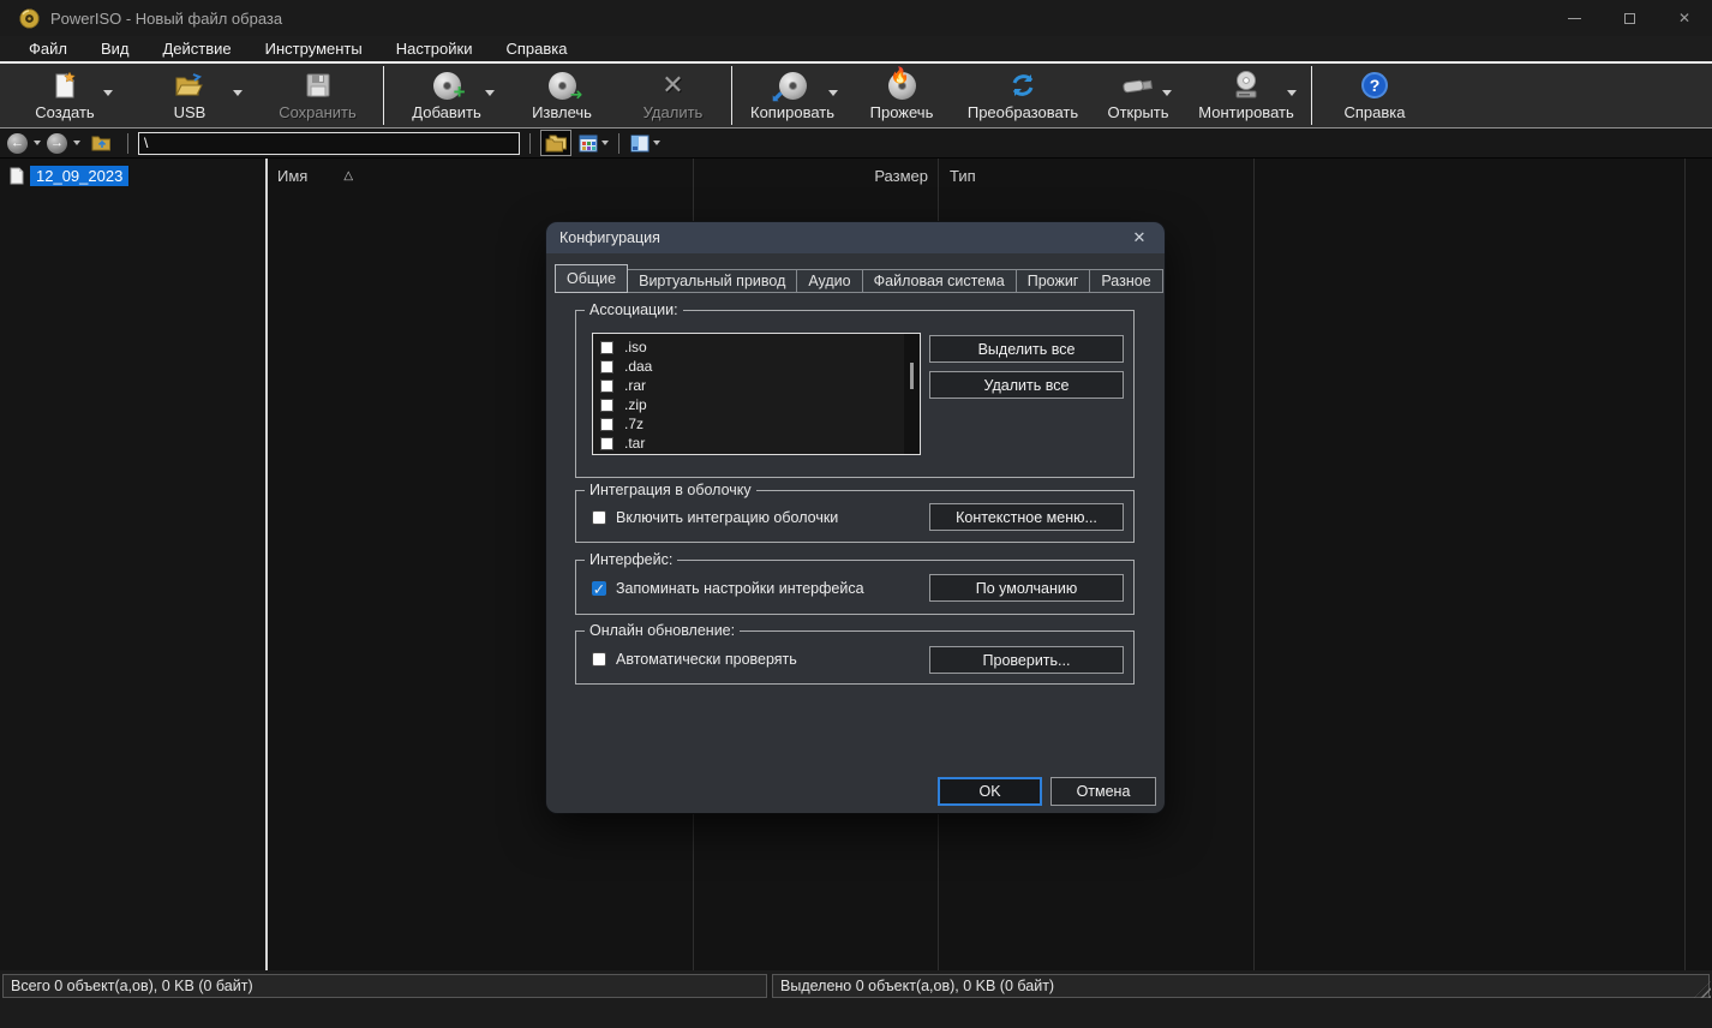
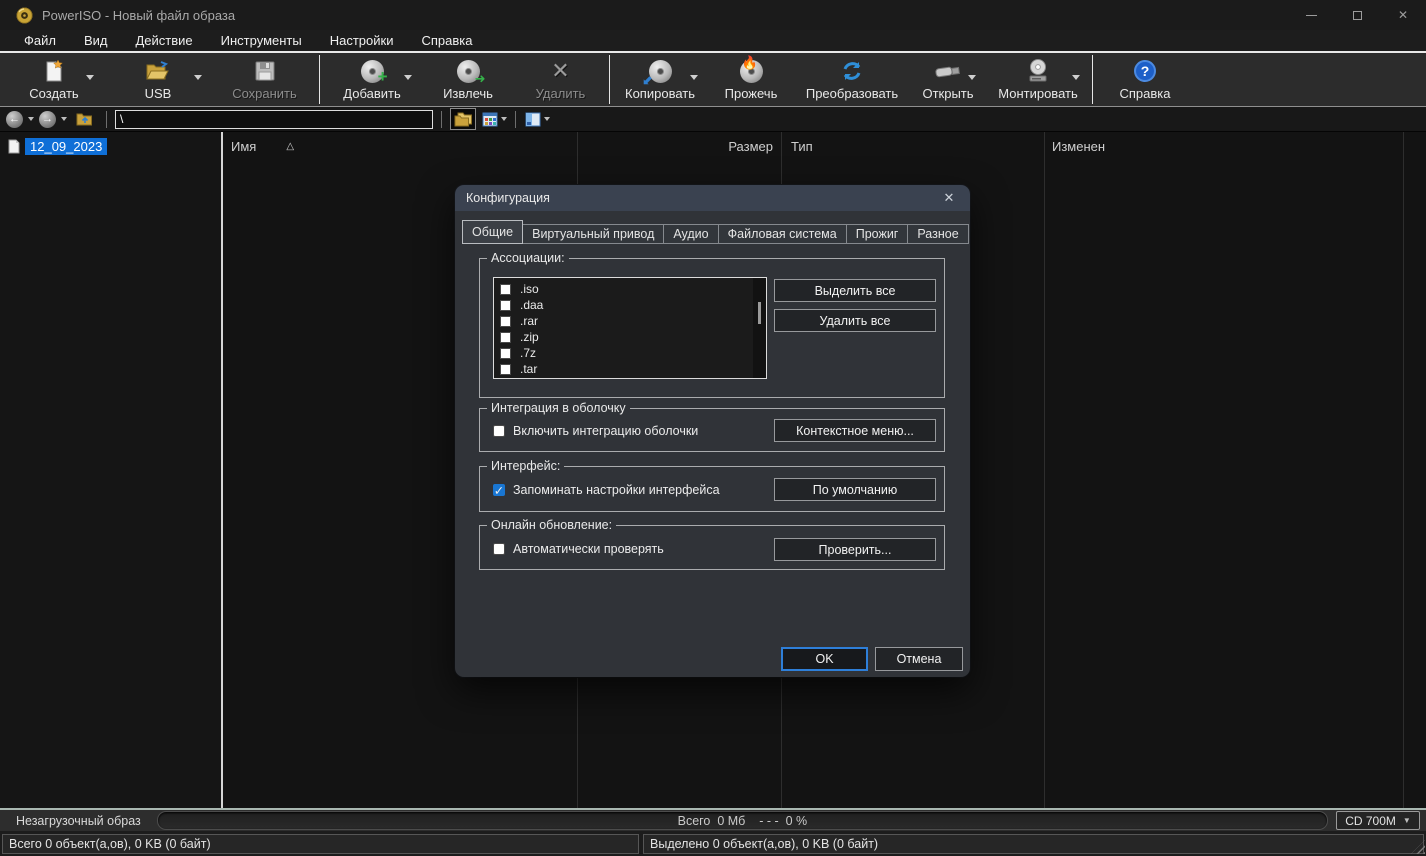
  PowerISO - Новый файл образа
  ✕
  Файл
  Вид
  Действие
  Инструменты
  Настройки
  Справка
  Создать
  USB
  Сохранить
  +
  Добавить
  ➜
  Извлечь
  ✕
  Удалить
  ⬋
  Копировать
  🔥
  Прожечь
  Преобразовать
  Открыть
  Монтировать
  ?
  Справка
  ←
  →
  \
  12_09_2023
  Имя
  △
  Размер
  Тип
+ Изменен
+ Незагрузочный образ
+ Всего 0 Мб - - - 0 %
+ CD 700M
+ ▼
  Всего 0 объект(а,ов), 0 KB (0 байт)
  Выделено 0 объект(а,ов), 0 KB (0 байт)
  Конфигурация
  ✕
  Общие
  Виртуальный привод
  Аудио
  Файловая система
  Прожиг
  Разное
  Ассоциации:
  .iso
  .daa
  .rar
  .zip
  .7z
  .tar
  Выделить все
  Удалить все
  Интеграция в оболочку
  Включить интеграцию оболочки
  Контекстное меню...
  Интерфейс:
  ✓
  Запоминать настройки интерфейса
  По умолчанию
  Онлайн обновление:
  Автоматически проверять
  Проверить...
  OK
  Отмена
